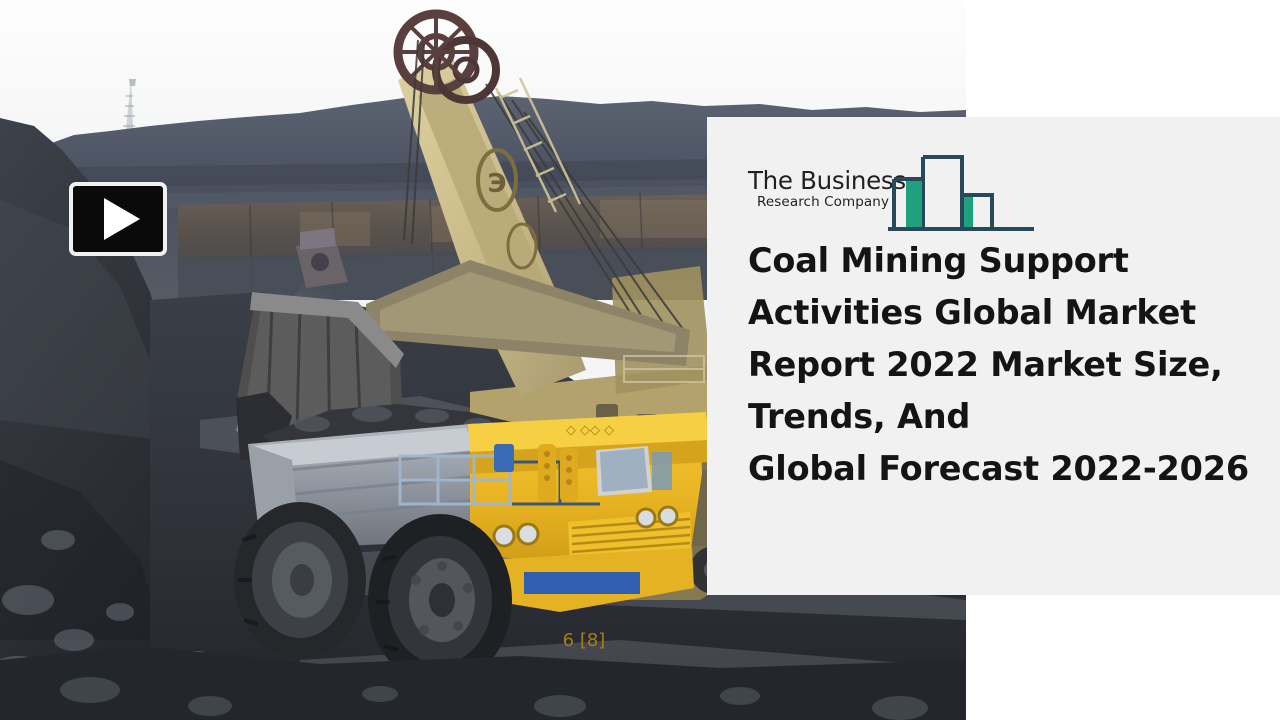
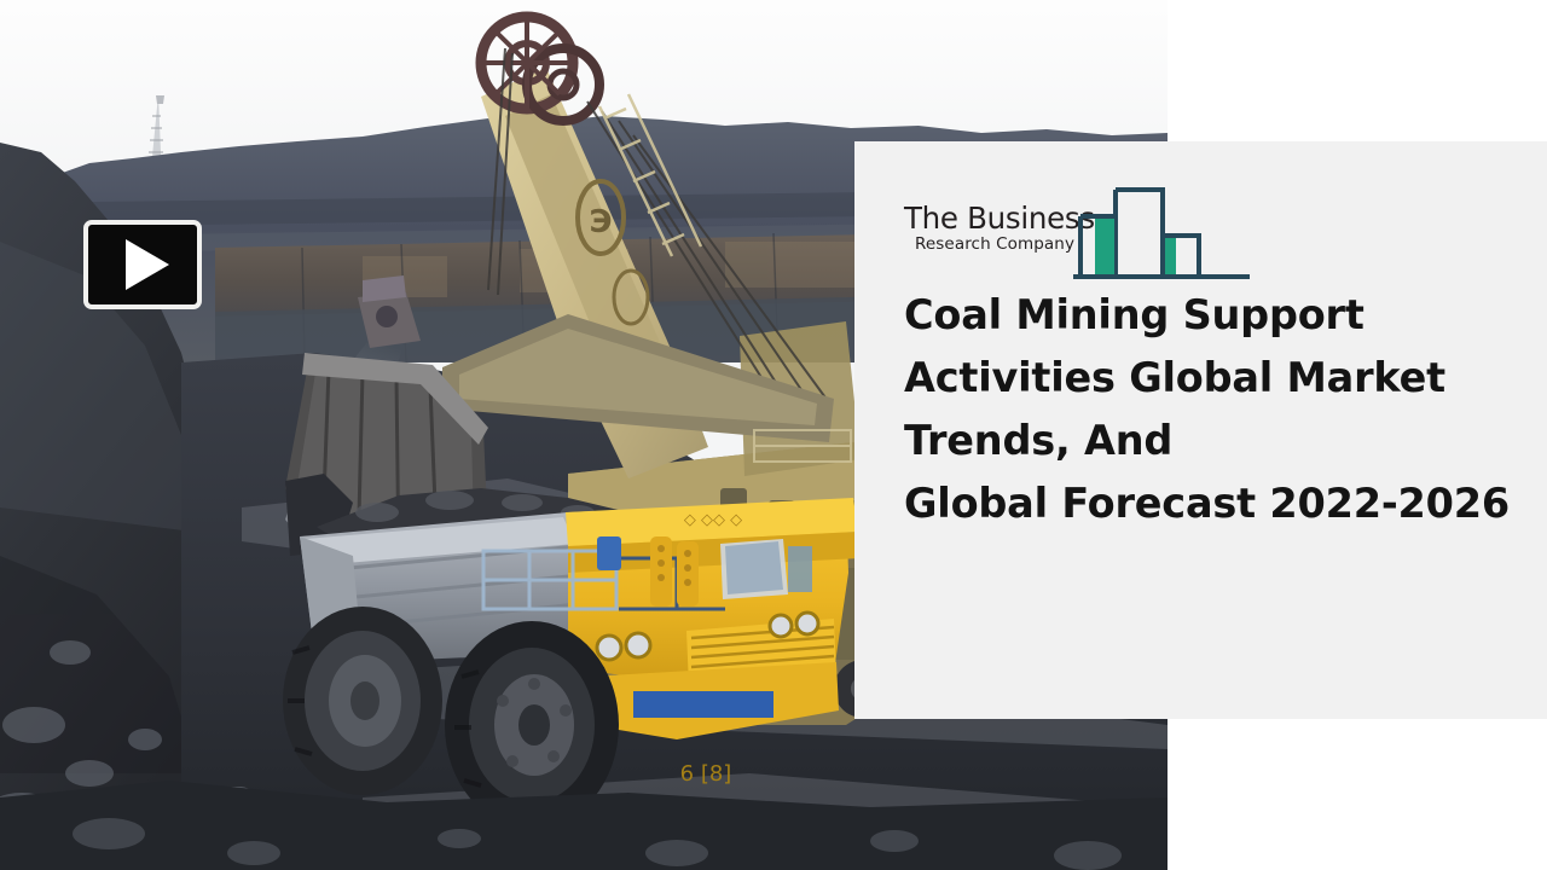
  Э
  ◇ ◇◇ ◇
  6 [8]
  The Busines
  Research Company
  Coal Mining Support
  Activities Global Market
- Report 2022 Market Size,
  Trends, And
  Global Forecast 2022-2026
